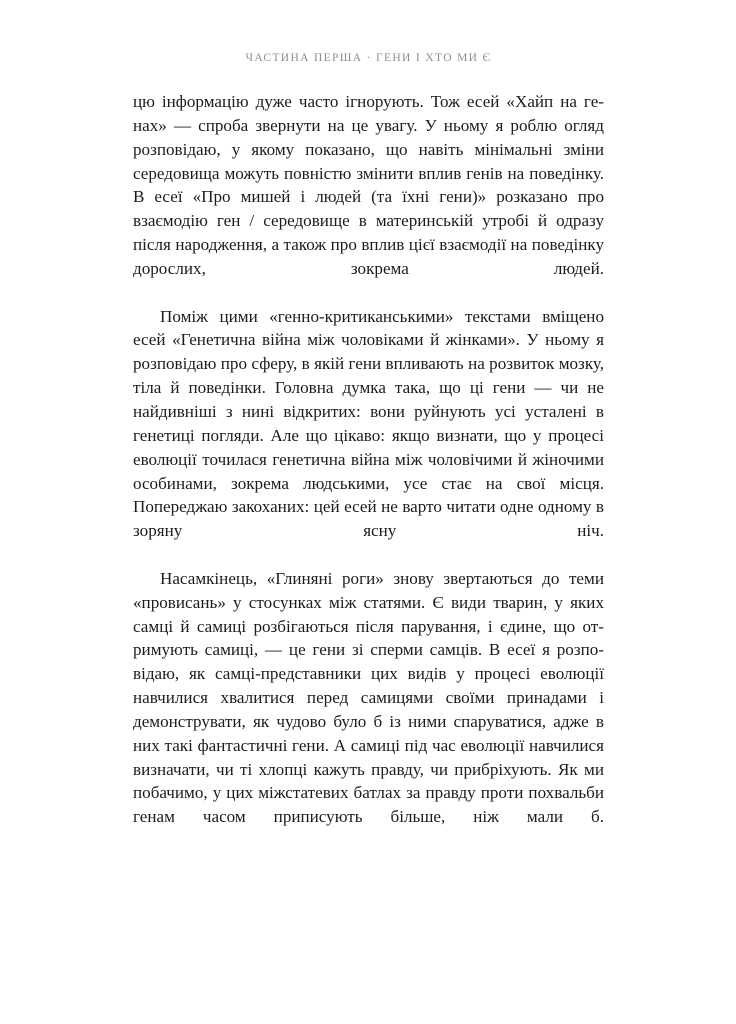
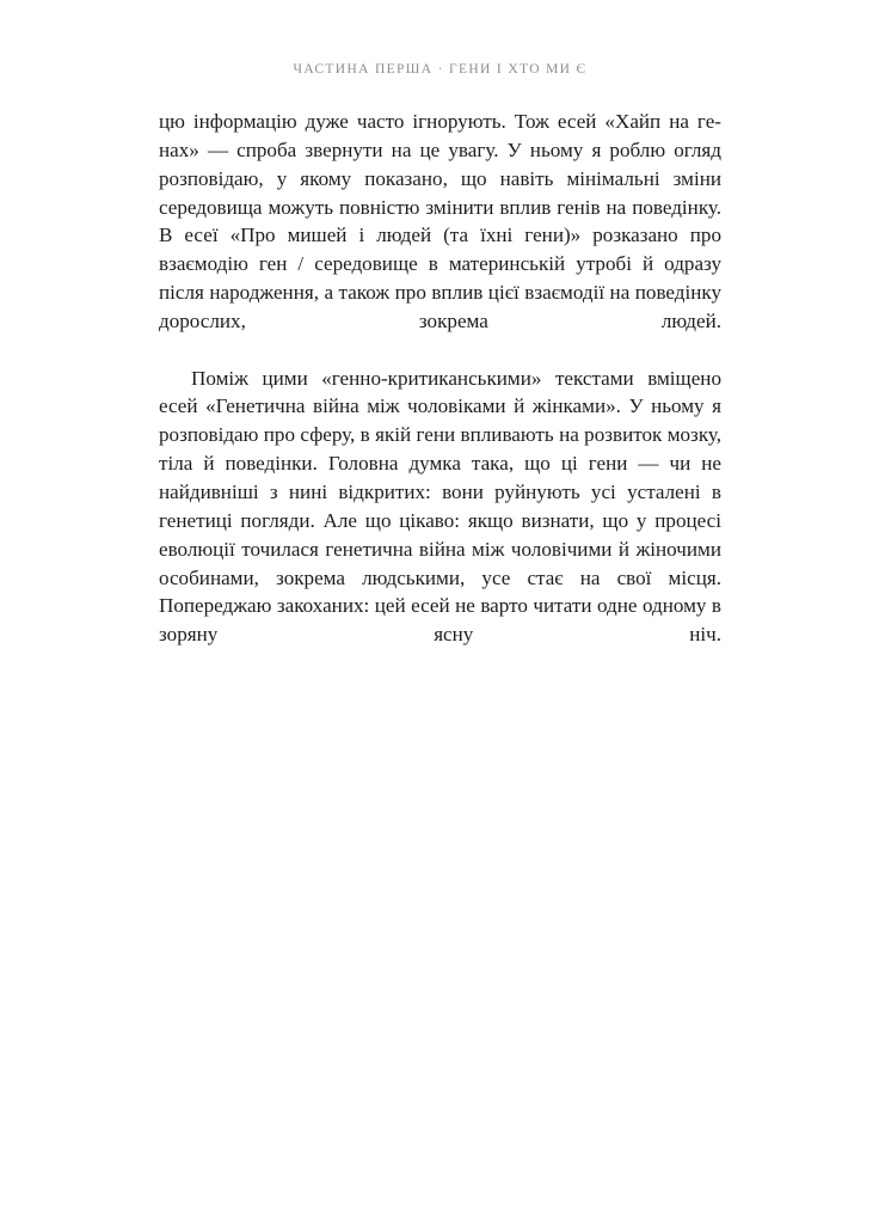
  ЧАСТИНА ПЕРША · ГЕНИ І ХТО МИ Є
  цю інформацію дуже часто ігнорують. Тож есей «Хайп на ге­нах» — спроба звернути на це увагу. У ньому я роблю огляд розповідаю, у якому показано, що навіть мінімальні змі­ни середовища можуть повністю змінити вплив генів на по­ведінку. В есеї «Про мишей і людей (та їхні гени)» розказа­но про взаємодію ген / середовище в материнській утробі й одразу після народження, а також про вплив цієї взаємодії на поведінку дорослих, зокрема людей.
  Поміж цими «генно-критиканськими» текстами вміщено есей «Генетична війна між чоловіками й жінками». У ньому я розповідаю про сферу, в якій гени впливають на розвиток мозку, тіла й поведінки. Головна думка така, що ці гени — чи не найдивніші з нині відкритих: вони руйнують усі усталені в генетиці погляди. Але що цікаво: якщо визнати, що у про­цесі еволюції точилася генетична війна між чоловічими й жі­ночими особинами, зокрема людськими, усе стає на свої міс­ця. Попереджаю закоханих: цей есей не варто читати одне од­ному в зоряну ясну ніч.
- Насамкінець, «Глиняні роги» знову звертаються до теми «провисань» у стосунках між статями. Є види тварин, у яких самці й самиці розбігаються після парування, і єдине, що от­римують самиці, — це гени зі сперми самців. В есеї я розпо­відаю, як самці-представники цих видів у процесі еволюції навчилися хвалитися перед самицями своїми принадами і демонструвати, як чудово було б із ними спаруватися, адже в них такі фантастичні гени. А самиці під час еволюції навчи­лися визначати, чи ті хлопці кажуть правду, чи прибріхують. Як ми побачимо, у цих міжстатевих батлах за правду проти похвальби генам часом приписують більше, ніж мали б.
